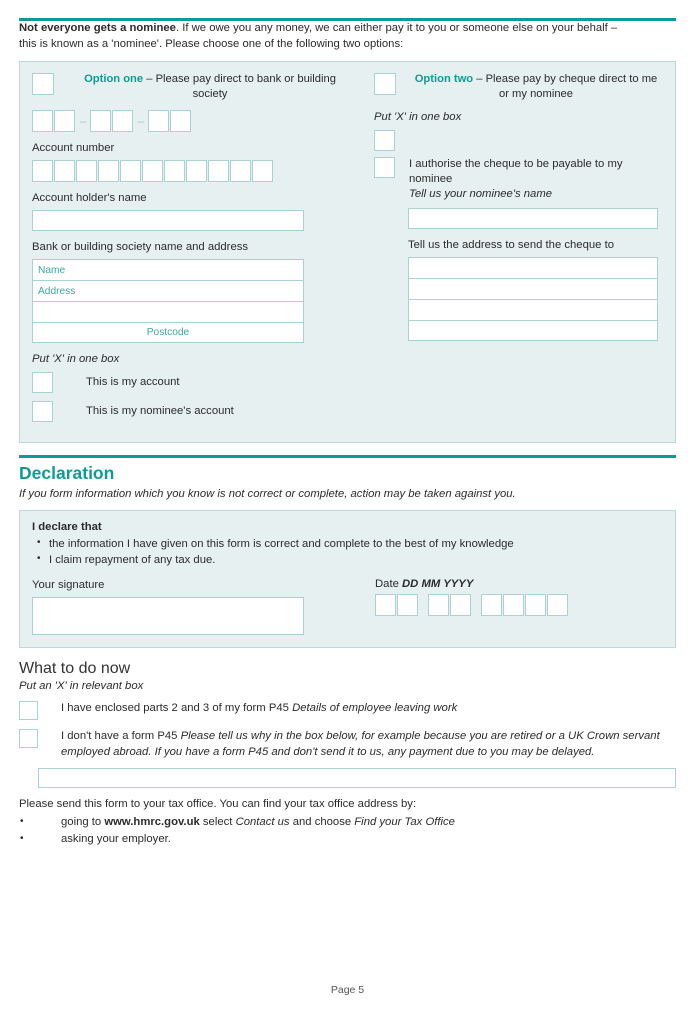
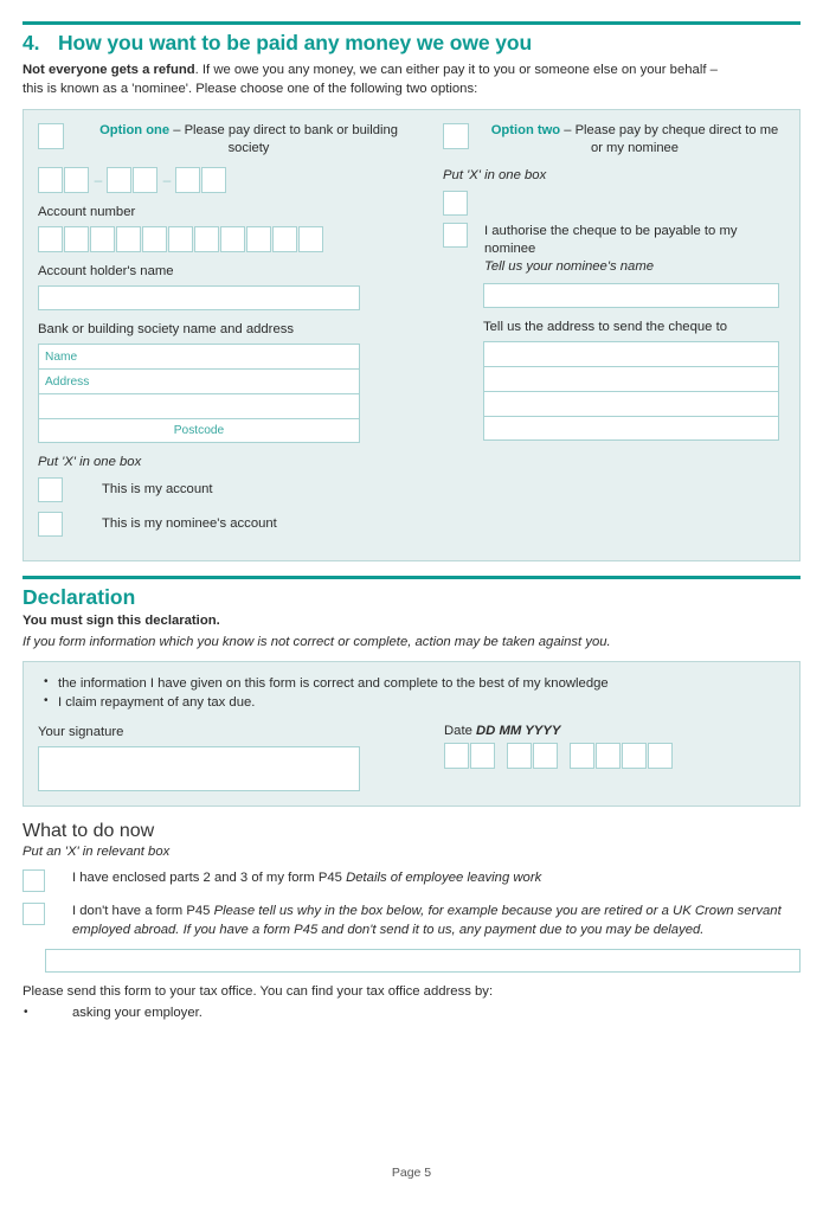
+ 4.
+ How you want to be paid any money we owe you
- Not everyone gets a nominee. If we owe you any money, we can either pay it to you or someone else on your behalf – this is known as a 'nominee'. Please choose one of the following two options:
+ Not everyone gets a refund. If we owe you any money, we can either pay it to you or someone else on your behalf – this is known as a 'nominee'. Please choose one of the following two options:
  Option one – Please pay direct to bank or building society
  –
  –
  Account number
  Account holder's name
  Bank or building society name and address
  Name
  Address
  Postcode
  Put 'X' in one box
  This is my account
  This is my nominee's account
  Option two – Please pay by cheque direct to me or my nominee
  Put 'X' in one box
  I authorise the cheque to be payable to my nominee
  Tell us your nominee's name
  Tell us the address to send the cheque to
  Declaration
+ You must sign this declaration.
  If you form information which you know is not correct or complete, action may be taken against you.
- I declare that
  the information I have given on this form is correct and complete to the best of my knowledge
  I claim repayment of any tax due.
  Your signature
  Date DD MM YYYY
  What to do now
  Put an 'X' in relevant box
  I have enclosed parts 2 and 3 of my form P45 Details of employee leaving work
  I don't have a form P45 Please tell us why in the box below, for example because you are retired or a UK Crown servant employed abroad. If you have a form P45 and don't send it to us, any payment due to you may be delayed.
  Please send this form to your tax office. You can find your tax office address by:
- going to www.hmrc.gov.uk select Contact us and choose Find your Tax Office
  asking your employer.
  Page 5
